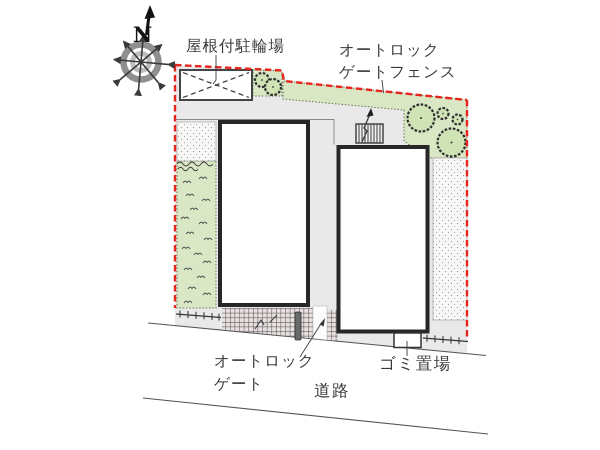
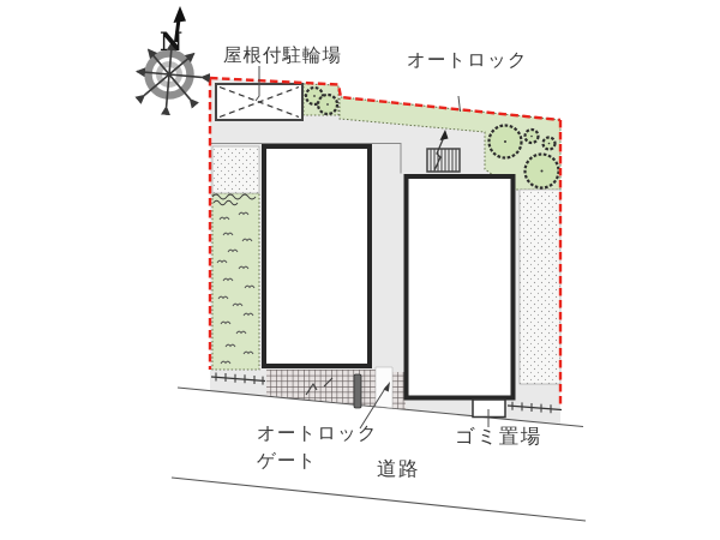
  N
  屋根付駐輪場
  オートロック
- ゲートフェンス
  オートロック
  ゲート
  道路
  ゴミ置場
